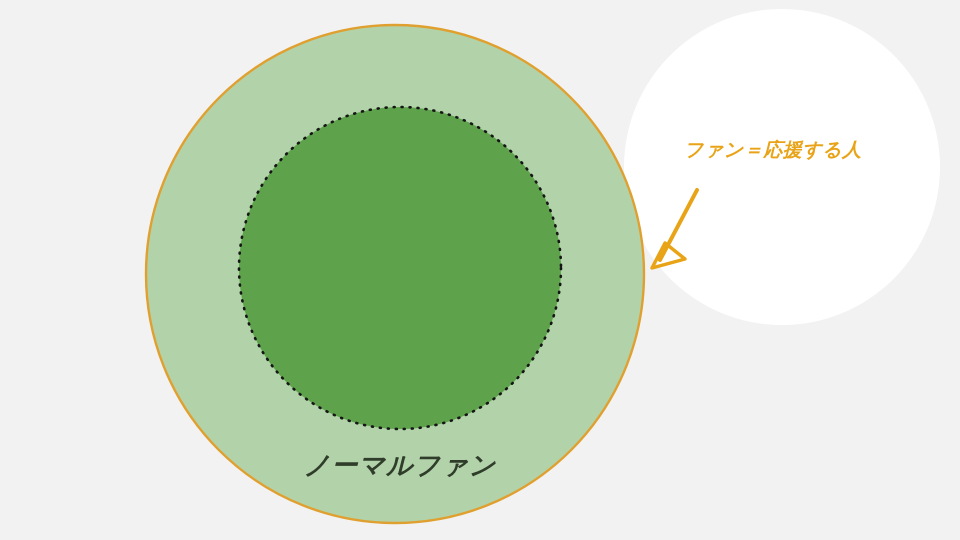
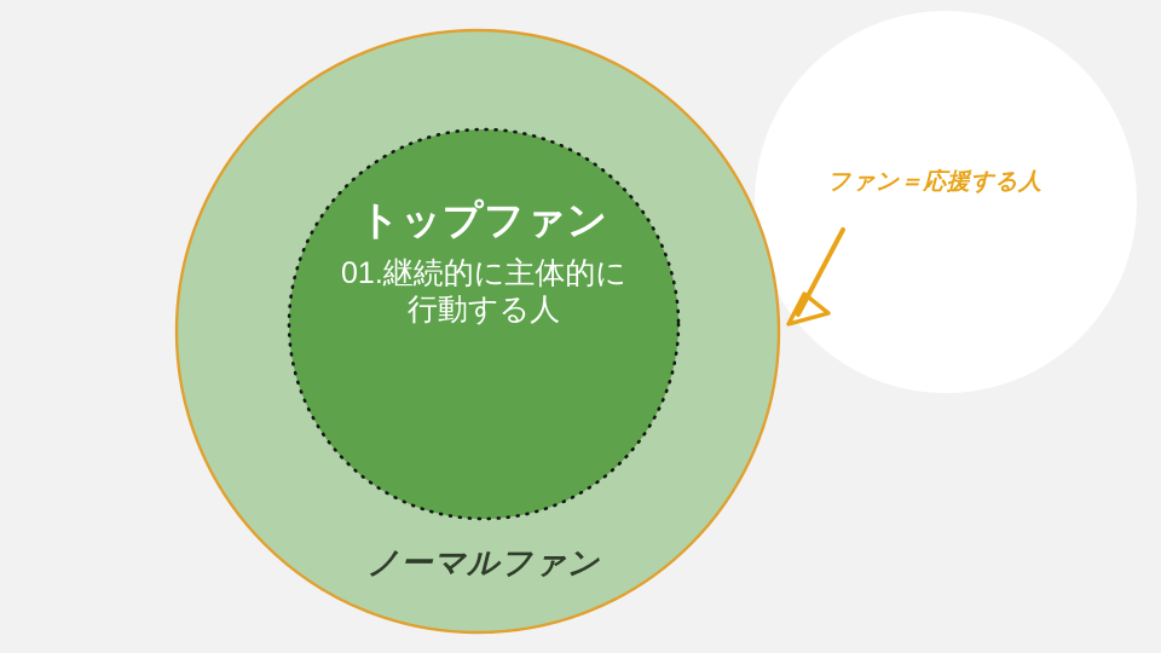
+ トップファン
+ 01.継続的に主体的に
+ 行動する人
  ノーマルファン
  ファン＝応援する人
